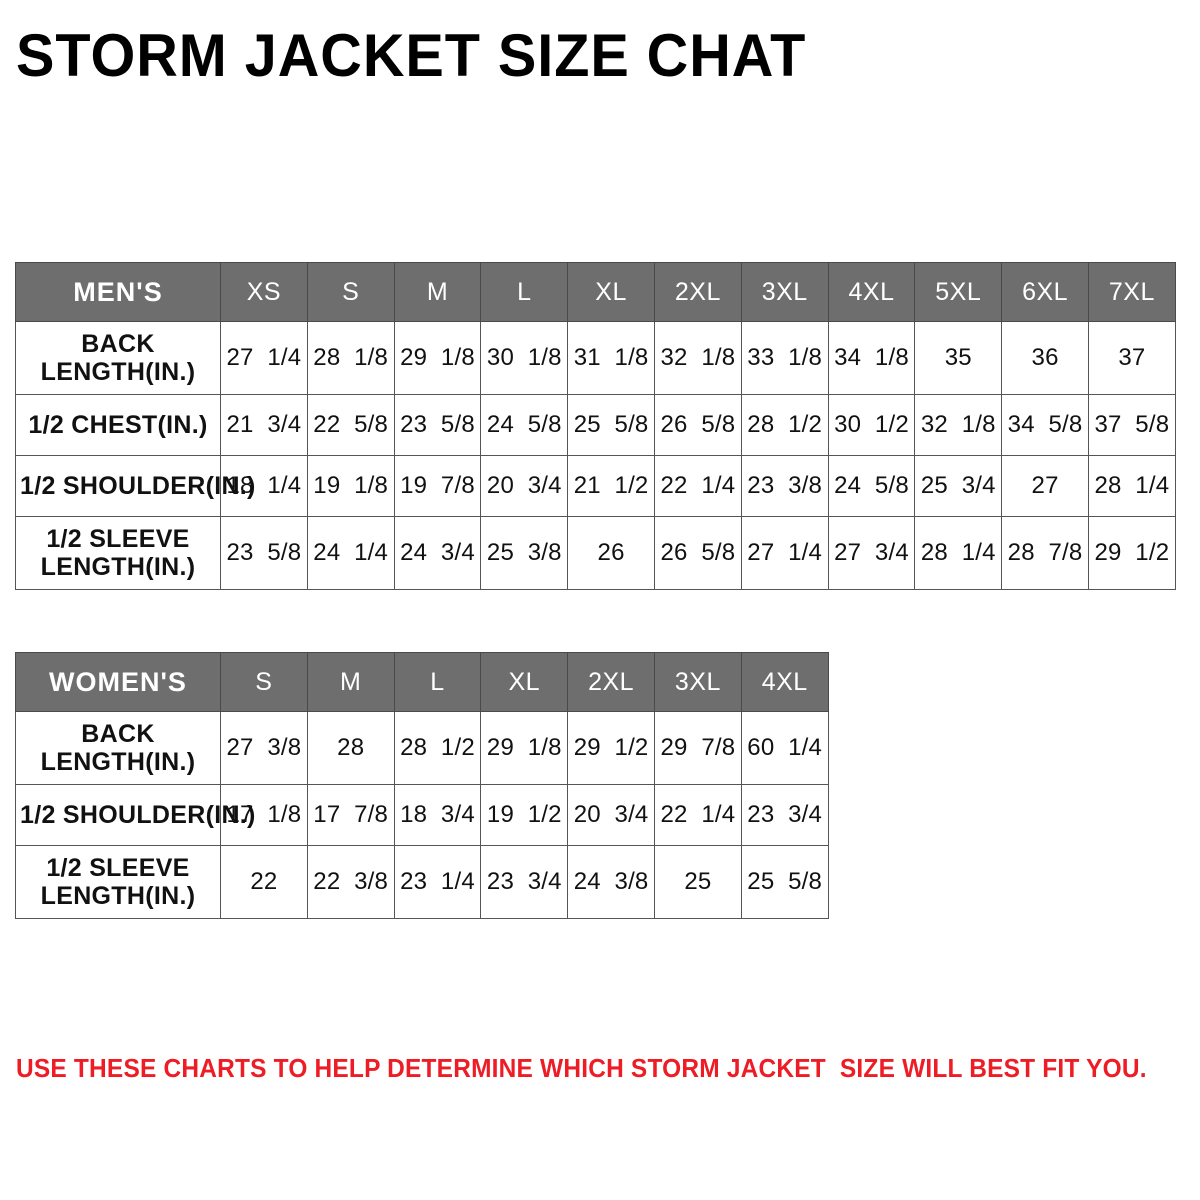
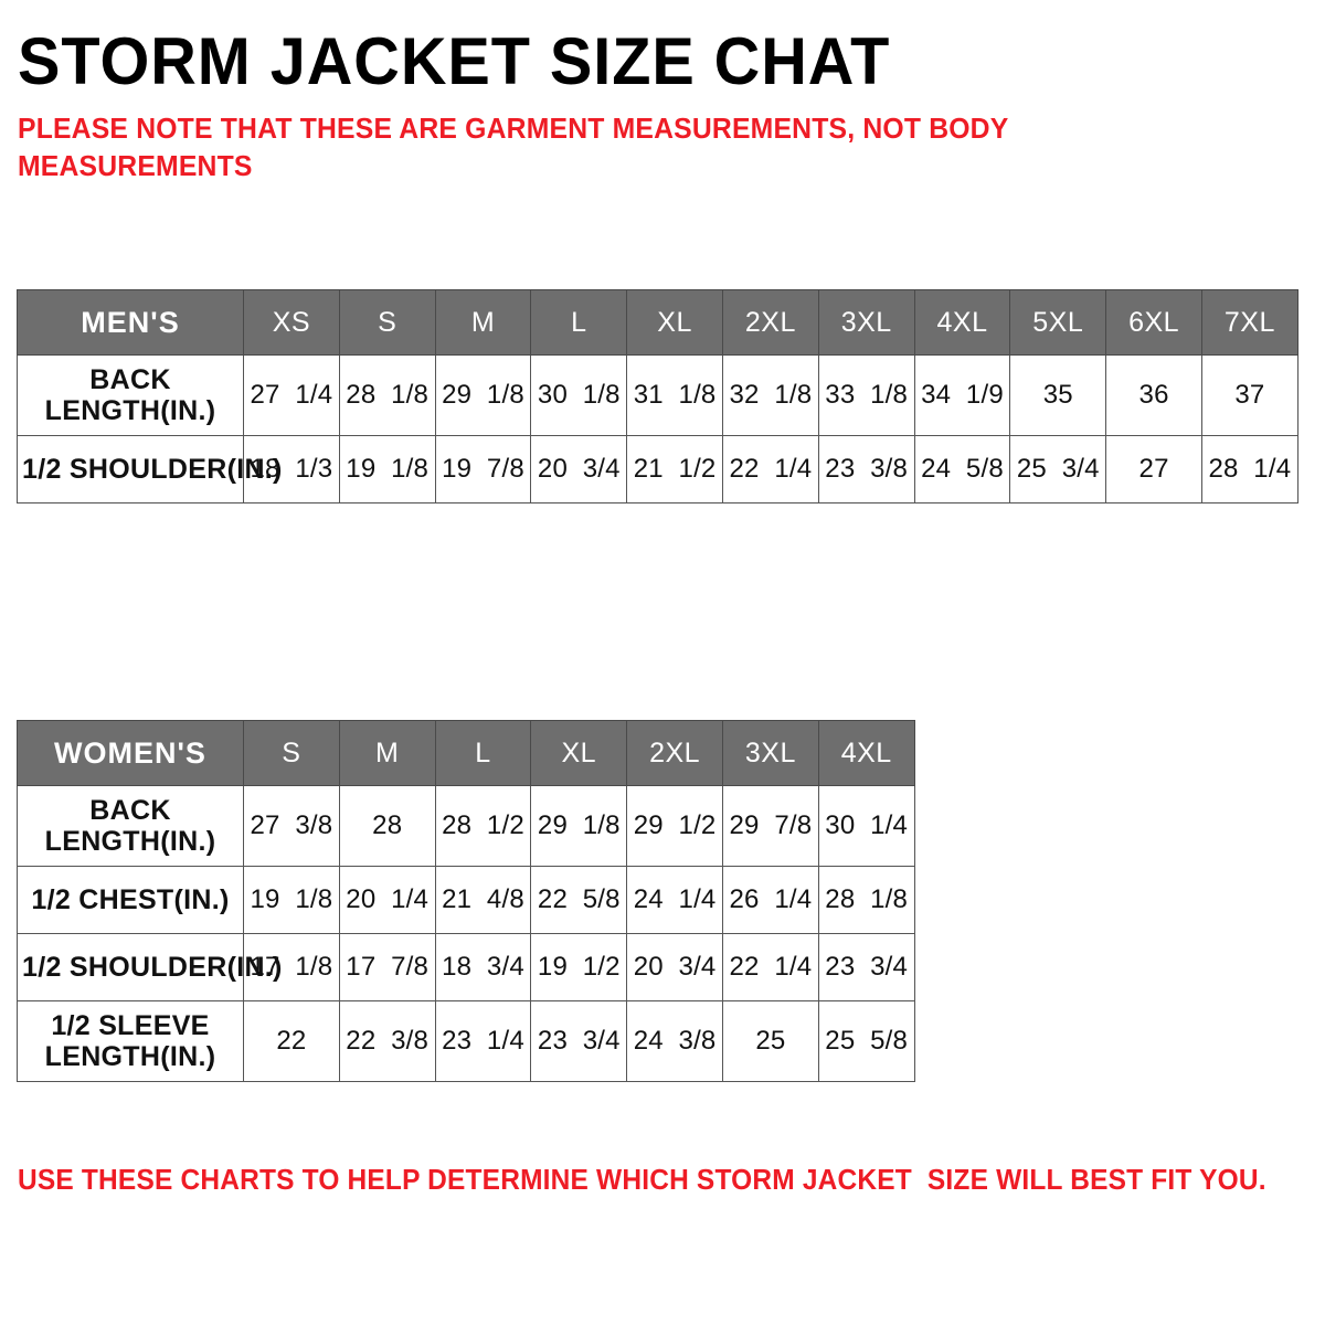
  STORM JACKET SIZE CHAT
+ PLEASE NOTE THAT THESE ARE GARMENT MEASUREMENTS, NOT BODY MEASUREMENTS
  MEN'S	XS	S	M	L	XL	2XL	3XL	4XL	5XL	6XL	7XL
- BACKLENGTH(IN.)	27 1/4	28 1/8	29 1/8	30 1/8	31 1/8	32 1/8	33 1/8	34 1/8	35	36	37
+ BACKLENGTH(IN.)	27 1/4	28 1/8	29 1/8	30 1/8	31 1/8	32 1/8	33 1/8	34 1/9	35	36	37
- 1/2 CHEST(IN.)	21 3/4	22 5/8	23 5/8	24 5/8	25 5/8	26 5/8	28 1/2	30 1/2	32 1/8	34 5/8	37 5/8
- 1/2 SHOULDER(I	18 1/4	19 1/8	19 7/8	20 3/4	21 1/2	22 1/4	23 3/8	24 5/8	25 3/4	27	28 1/4
+ 1/2 SHOULDER(I	18 1/3	19 1/8	19 7/8	20 3/4	21 1/2	22 1/4	23 3/8	24 5/8	25 3/4	27	28 1/4
- 1/2 SLEEVELENGTH(IN.)	23 5/8	24 1/4	24 3/4	25 3/8	26	26 5/8	27 1/4	27 3/4	28 1/4	28 7/8	29 1/2
  WOMEN'S	S	M	L	XL	2XL	3XL	4XL
- BACKLENGTH(IN.)	27 3/8	28	28 1/2	29 1/8	29 1/2	29 7/8	60 1/4
+ BACKLENGTH(IN.)	27 3/8	28	28 1/2	29 1/8	29 1/2	29 7/8	30 1/4
+ 1/2 CHEST(IN.)	19 1/8	20 1/4	21 4/8	22 5/8	24 1/4	26 1/4	28 1/8
  1/2 SHOULDER(I	17 1/8	17 7/8	18 3/4	19 1/2	20 3/4	22 1/4	23 3/4
  1/2 SLEEVELENGTH(IN.)	22	22 3/8	23 1/4	23 3/4	24 3/8	25	25 5/8
  USE THESE CHARTS TO HELP DETERMINE WHICH STORM JACKET SIZE WILL BEST FIT YOU.
